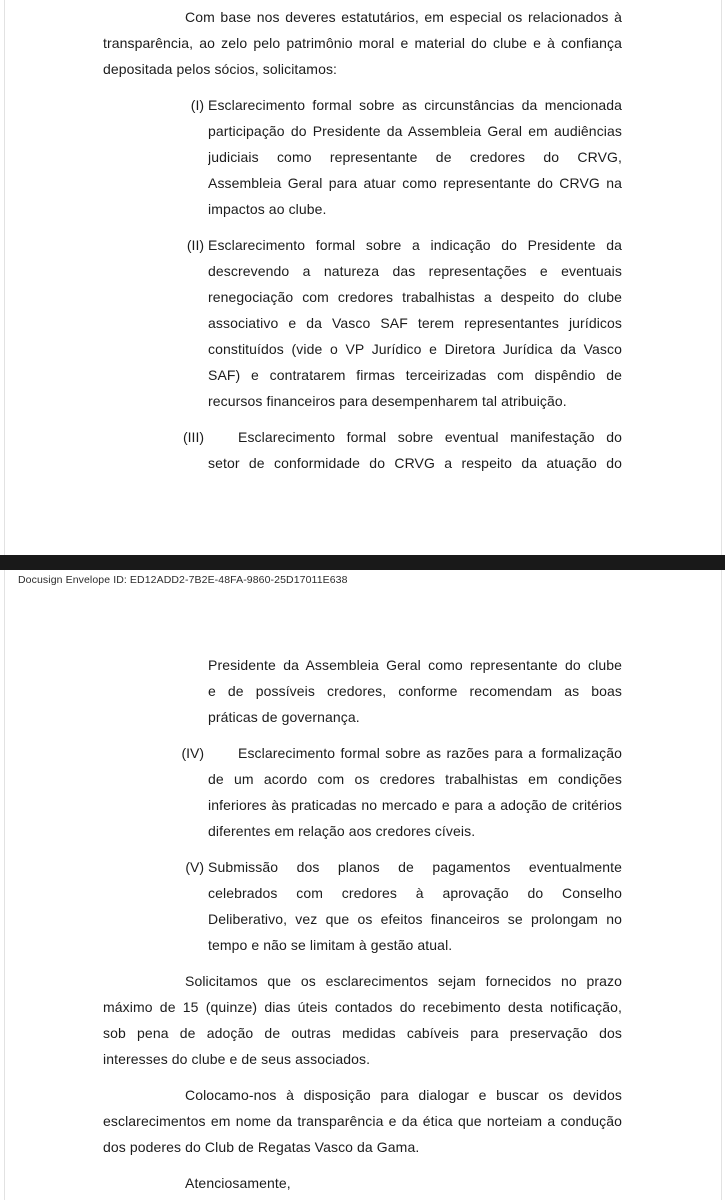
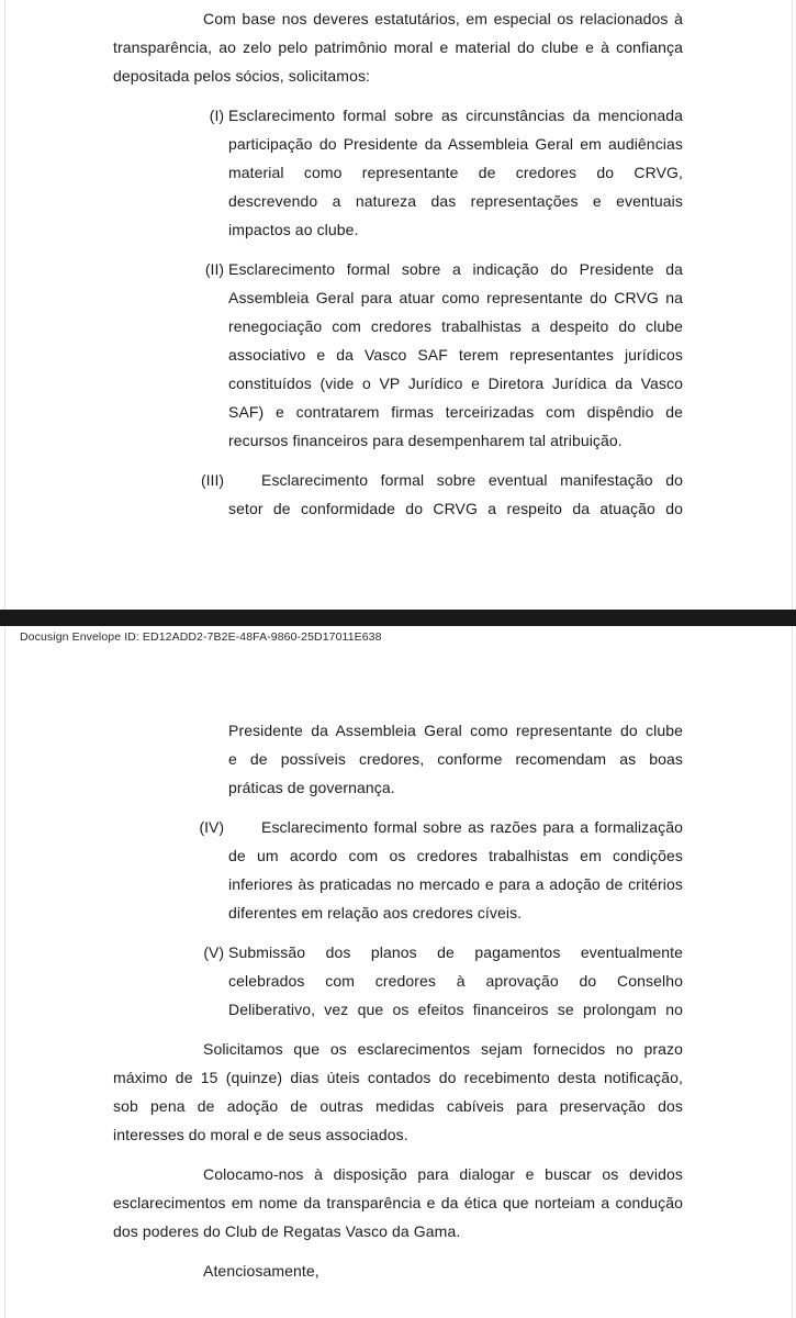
  Com base nos deveres estatutários, em especial os relacionados à
  transparência, ao zelo pelo patrimônio moral e material do clube e à confiança
  depositada pelos sócios, solicitamos:
  (I)
  Esclarecimento formal sobre as circunstâncias da mencionada
  participação do Presidente da Assembleia Geral em audiências
- judiciais como representante de credores do CRVG,
+ material como representante de credores do CRVG,
- Assembleia Geral para atuar como representante do CRVG na
+ descrevendo a natureza das representações e eventuais
  impactos ao clube.
  (II)
  Esclarecimento formal sobre a indicação do Presidente da
- descrevendo a natureza das representações e eventuais
+ Assembleia Geral para atuar como representante do CRVG na
  renegociação com credores trabalhistas a despeito do clube
  associativo e da Vasco SAF terem representantes jurídicos
  constituídos (vide o VP Jurídico e Diretora Jurídica da Vasco
  SAF) e contratarem firmas terceirizadas com dispêndio de
  recursos financeiros para desempenharem tal atribuição.
  (III)
  Esclarecimento formal sobre eventual manifestação do
  setor de conformidade do CRVG a respeito da atuação do
  Docusign Envelope ID: ED12ADD2-7B2E-48FA-9860-25D17011E638
  Presidente da Assembleia Geral como representante do clube
  e de possíveis credores, conforme recomendam as boas
  práticas de governança.
  (IV)
  Esclarecimento formal sobre as razões para a formalização
  de um acordo com os credores trabalhistas em condições
  inferiores às praticadas no mercado e para a adoção de critérios
  diferentes em relação aos credores cíveis.
  (V)
  Submissão dos planos de pagamentos eventualmente
  celebrados com credores à aprovação do Conselho
  Deliberativo, vez que os efeitos financeiros se prolongam no
- tempo e não se limitam à gestão atual.
  Solicitamos que os esclarecimentos sejam fornecidos no prazo
  máximo de 15 (quinze) dias úteis contados do recebimento desta notificação,
  sob pena de adoção de outras medidas cabíveis para preservação dos
- interesses do clube e de seus associados.
+ interesses do moral e de seus associados.
  Colocamo-nos à disposição para dialogar e buscar os devidos
  esclarecimentos em nome da transparência e da ética que norteiam a condução
  dos poderes do Club de Regatas Vasco da Gama.
  Atenciosamente,
